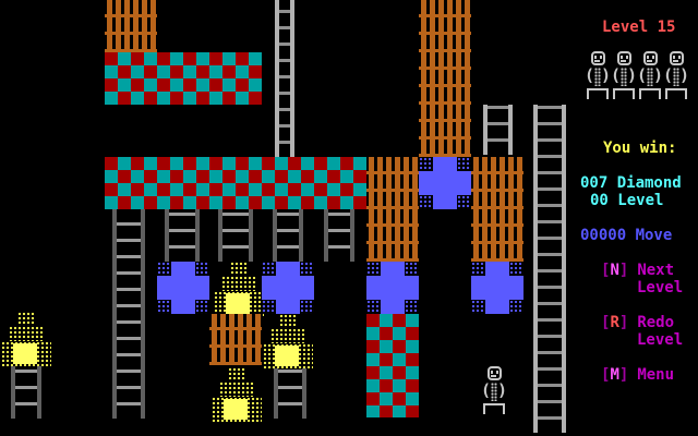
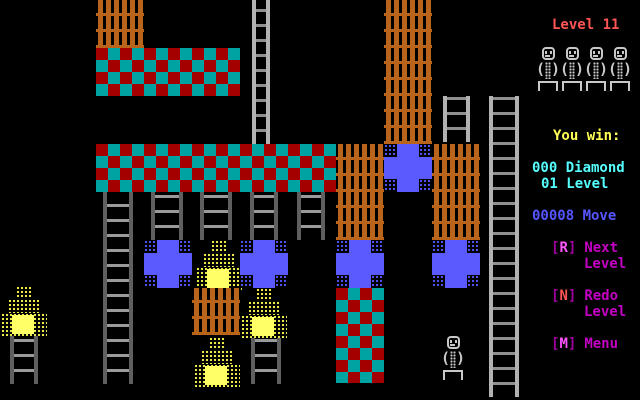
  (
  )
- Level 15
+ Level 11
  (
  )
  (
  )
  (
  )
  (
  )
  You win:
- 007 Diamond
+ 000 Diamond
- 00 Level
+ 01 Level
- 00000 Move
+ 00008 Move
- [N] Next
+ [R] Next
  Level
- [R] Redo
+ [N] Redo
  Level
  [M] Menu
